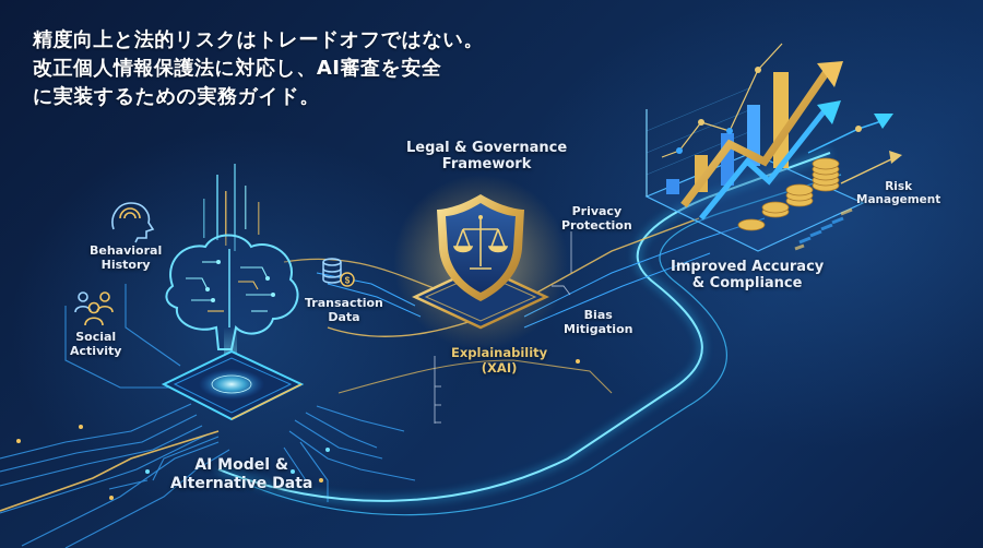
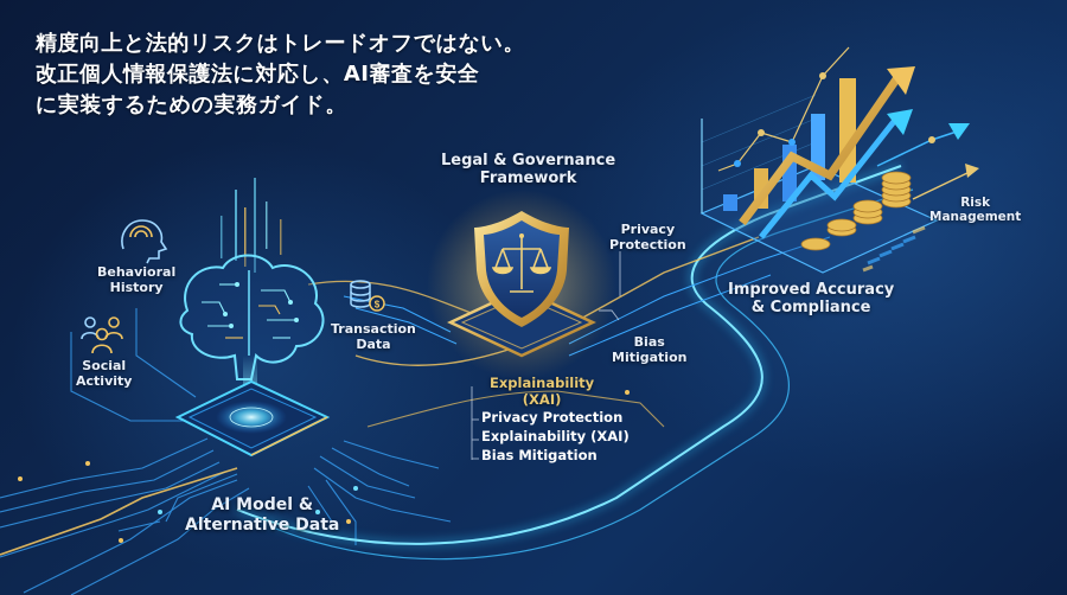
  $
  精度向上と法的リスクはトレードオフではない。
  改正個人情報保護法に対応し、AI審査を安全
  に実装するための実務ガイド。
  Behavioral
  History
  Social
  Activity
  Transaction
  Data
  AI Model &
  Alternative Data
  Legal & Governance
  Framework
  Privacy
  Protection
  Bias
  Mitigation
  Explainability
  (XAI)
+ Privacy Protection
+ Explainability (XAI)
+ Bias Mitigation
  Risk
  Management
  Improved Accuracy
  & Compliance
